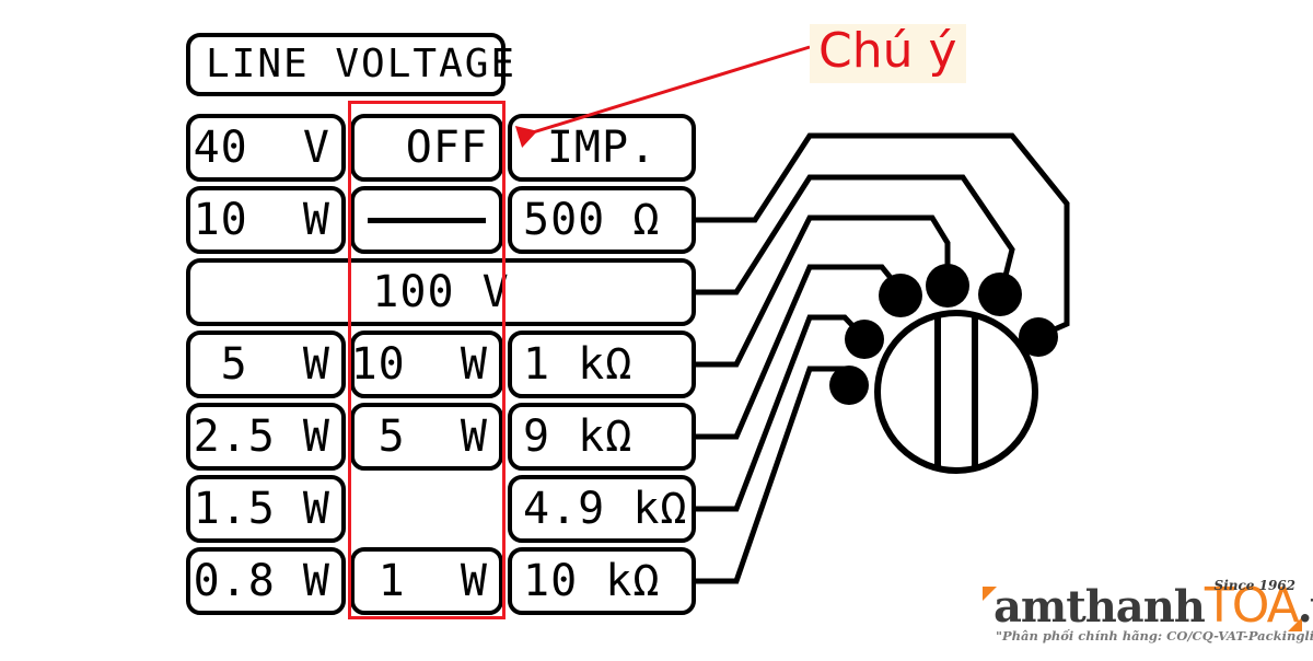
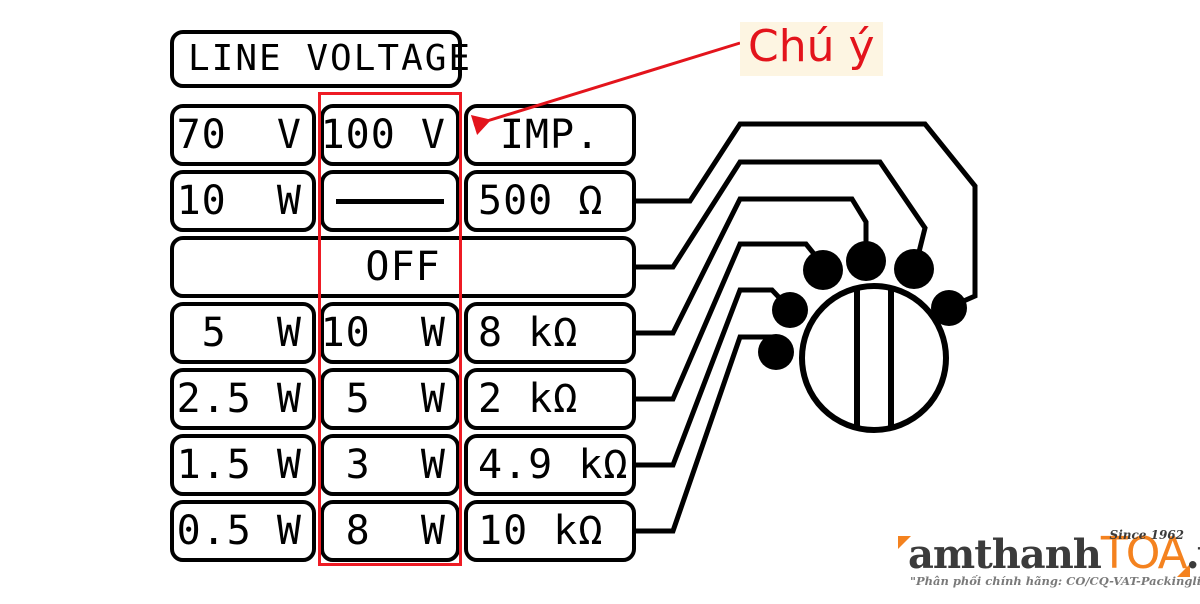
  LINE VOLTAGE
- 40 V
+ 70 V
- OFF
+ 100 V
  IMP.
  10 W
  500 Ω
- 100 V
+ OFF
  5 W
  10 W
- 1 kΩ
+ 8 kΩ
  2.5 W
  5 W
- 9 kΩ
+ 2 kΩ
  1.5 W
+ 3 W
  4.9 kΩ
- 0.8 W
+ 0.5 W
- 1 W
+ 8 W
  10 kΩ
  Chú ý
  amthanhTOA.
  Since 1962
  "Phân phối chính hãng: CO/CQ-VAT-Packingli
